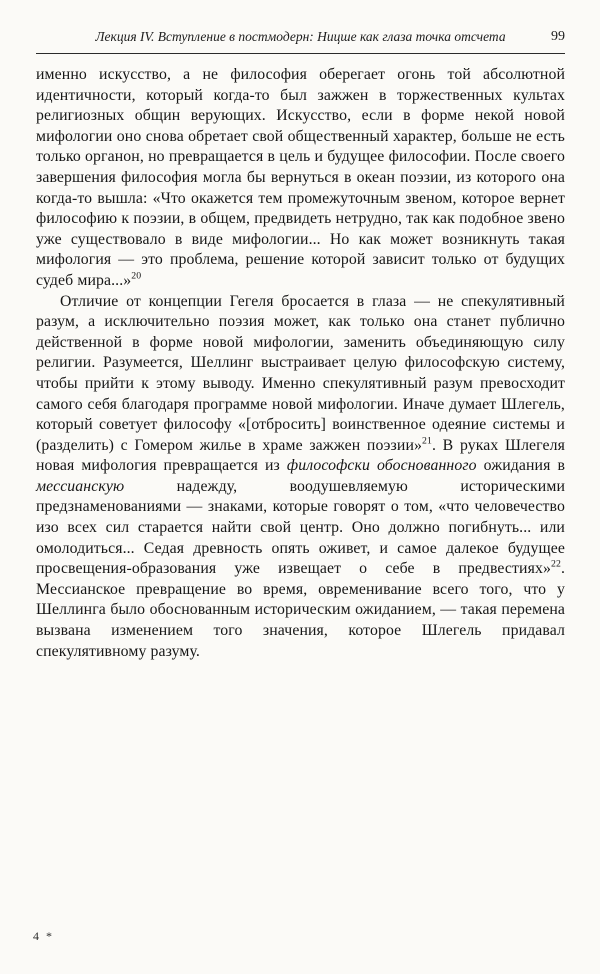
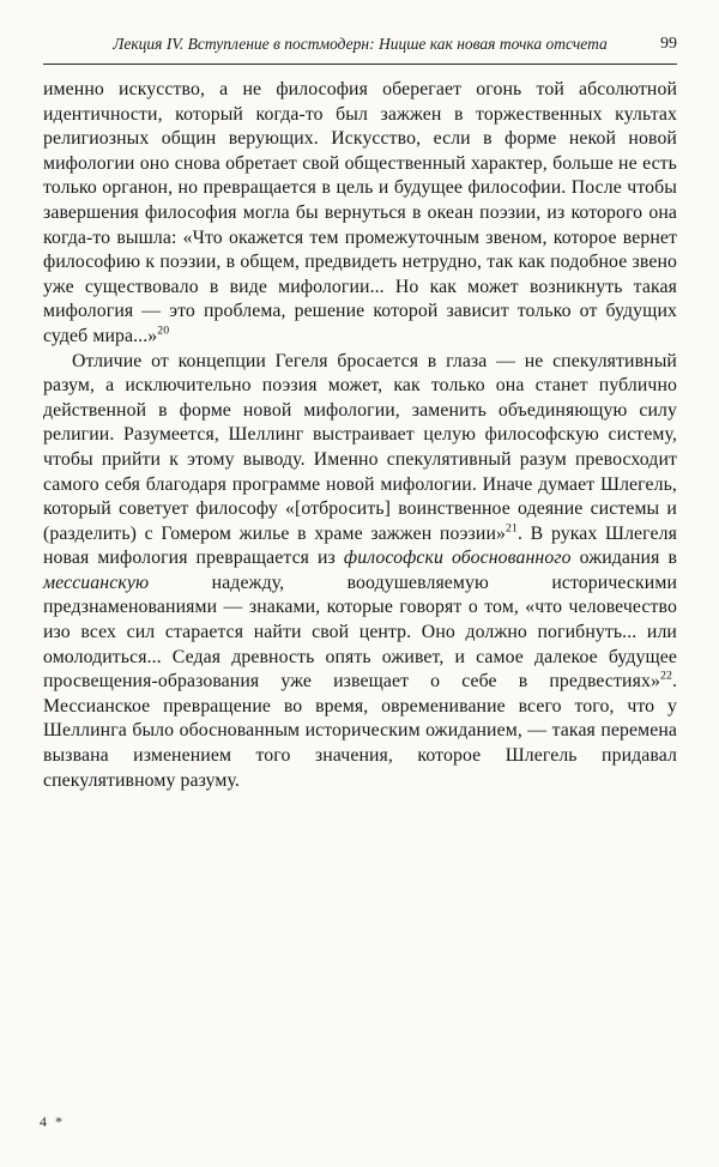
- Лекция IV. Вступление в постмодерн: Ницше как глаза точка отсчета
+ Лекция IV. Вступление в постмодерн: Ницше как новая точка отсчета
  99
- именно искусство, а не философия оберегает огонь той абсолютной идентичности, который когда-то был зажжен в торжественных культах религиозных общин верующих. Искусство, если в форме некой новой мифологии оно снова обретает свой общественный характер, больше не есть только органон, но превращается в цель и будущее философии. После своего завершения философия могла бы вернуться в океан поэзии, из которого она когда-то вышла: «Что окажется тем промежуточным звеном, которое вернет философию к поэзии, в общем, предвидеть нетрудно, так как подобное звено уже существовало в виде мифологии... Но как может возникнуть такая мифология — это проблема, решение которой зависит только от будущих судеб мира...»20
+ именно искусство, а не философия оберегает огонь той абсолютной идентичности, который когда-то был зажжен в торжественных культах религиозных общин верующих. Искусство, если в форме некой новой мифологии оно снова обретает свой общественный характер, больше не есть только органон, но превращается в цель и будущее философии. После чтобы завершения философия могла бы вернуться в океан поэзии, из которого она когда-то вышла: «Что окажется тем промежуточным звеном, которое вернет философию к поэзии, в общем, предвидеть нетрудно, так как подобное звено уже существовало в виде мифологии... Но как может возникнуть такая мифология — это проблема, решение которой зависит только от будущих судеб мира...»20
  Отличие от концепции Гегеля бросается в глаза — не спекулятивный разум, а исключительно поэзия может, как только она станет публично действенной в форме новой мифологии, заменить объединяющую силу религии. Разумеется, Шеллинг выстраивает целую философскую систему, чтобы прийти к этому выводу. Именно спекулятивный разум превосходит самого себя благодаря программе новой мифологии. Иначе думает Шлегель, который советует философу «[отбросить] воинственное одеяние системы и (разделить) с Гомером жилье в храме зажжен поэзии»21. В руках Шлегеля новая мифология превращается из философски обоснованного ожидания в мессианскую надежду, воодушевляемую историческими предзнаменованиями — знаками, которые говорят о том, «что человечество изо всех сил старается найти свой центр. Оно должно погибнуть... или омолодиться... Седая древность опять оживет, и самое далекое будущее просвещения-образования уже извещает о себе в предвестиях»22. Мессианское превращение во время, овременивание всего того, что у Шеллинга было обоснованным историческим ожиданием, — такая перемена вызвана изменением того значения, которое Шлегель придавал спекулятивному разуму.
  4 *
